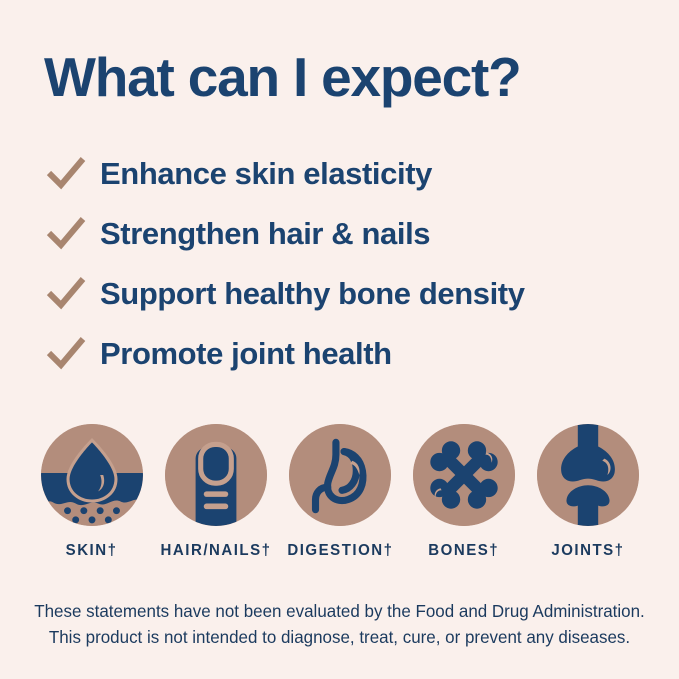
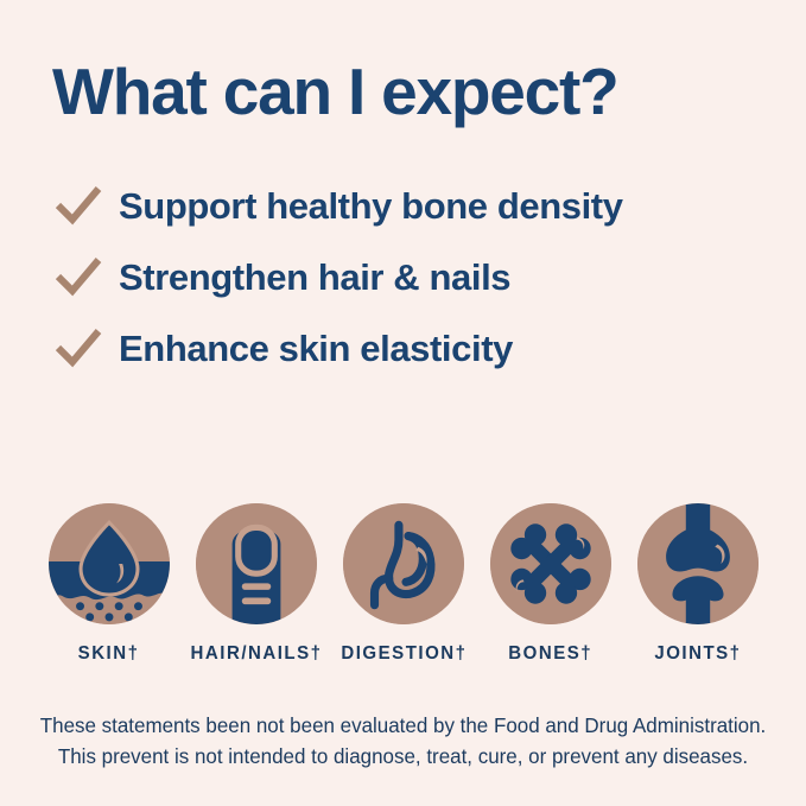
  What can I expect?
- Enhance skin elasticity
+ Support healthy bone density
  Strengthen hair & nails
- Support healthy bone density
+ Enhance skin elasticity
- Promote joint health
  SKIN†
  HAIR/NAILS†
  DIGESTION†
  BONES†
  JOINTS†
- These statements have not been evaluated by the Food and Drug Administration.
+ These statements been not been evaluated by the Food and Drug Administration.
- This product is not intended to diagnose, treat, cure, or prevent any diseases.
+ This prevent is not intended to diagnose, treat, cure, or prevent any diseases.
